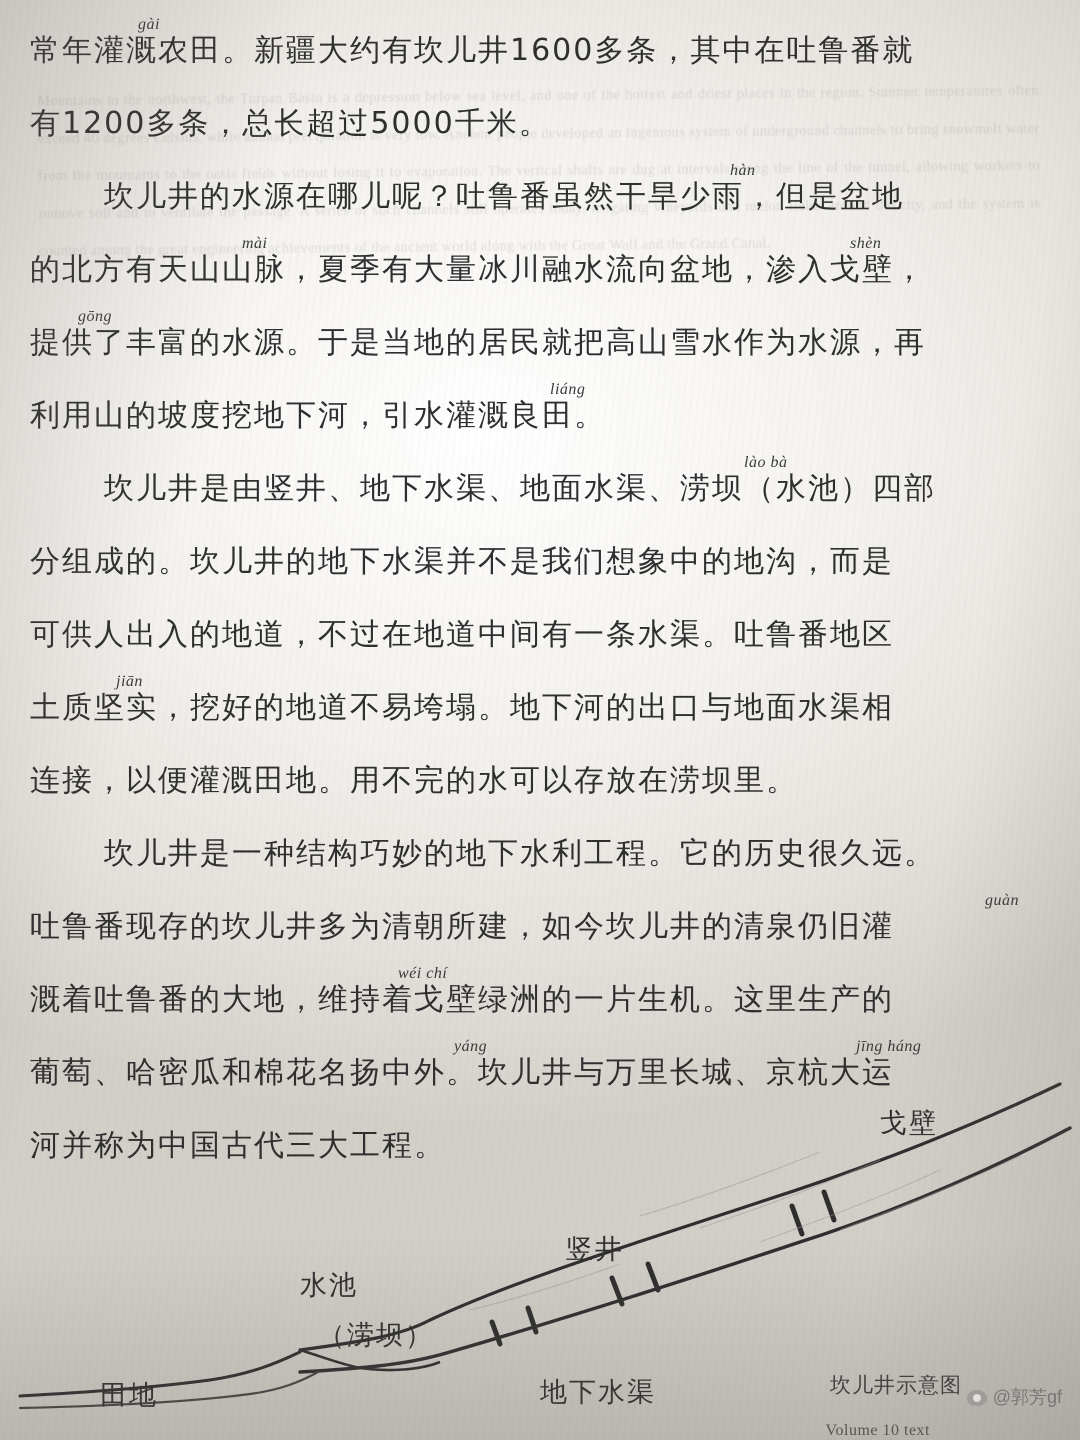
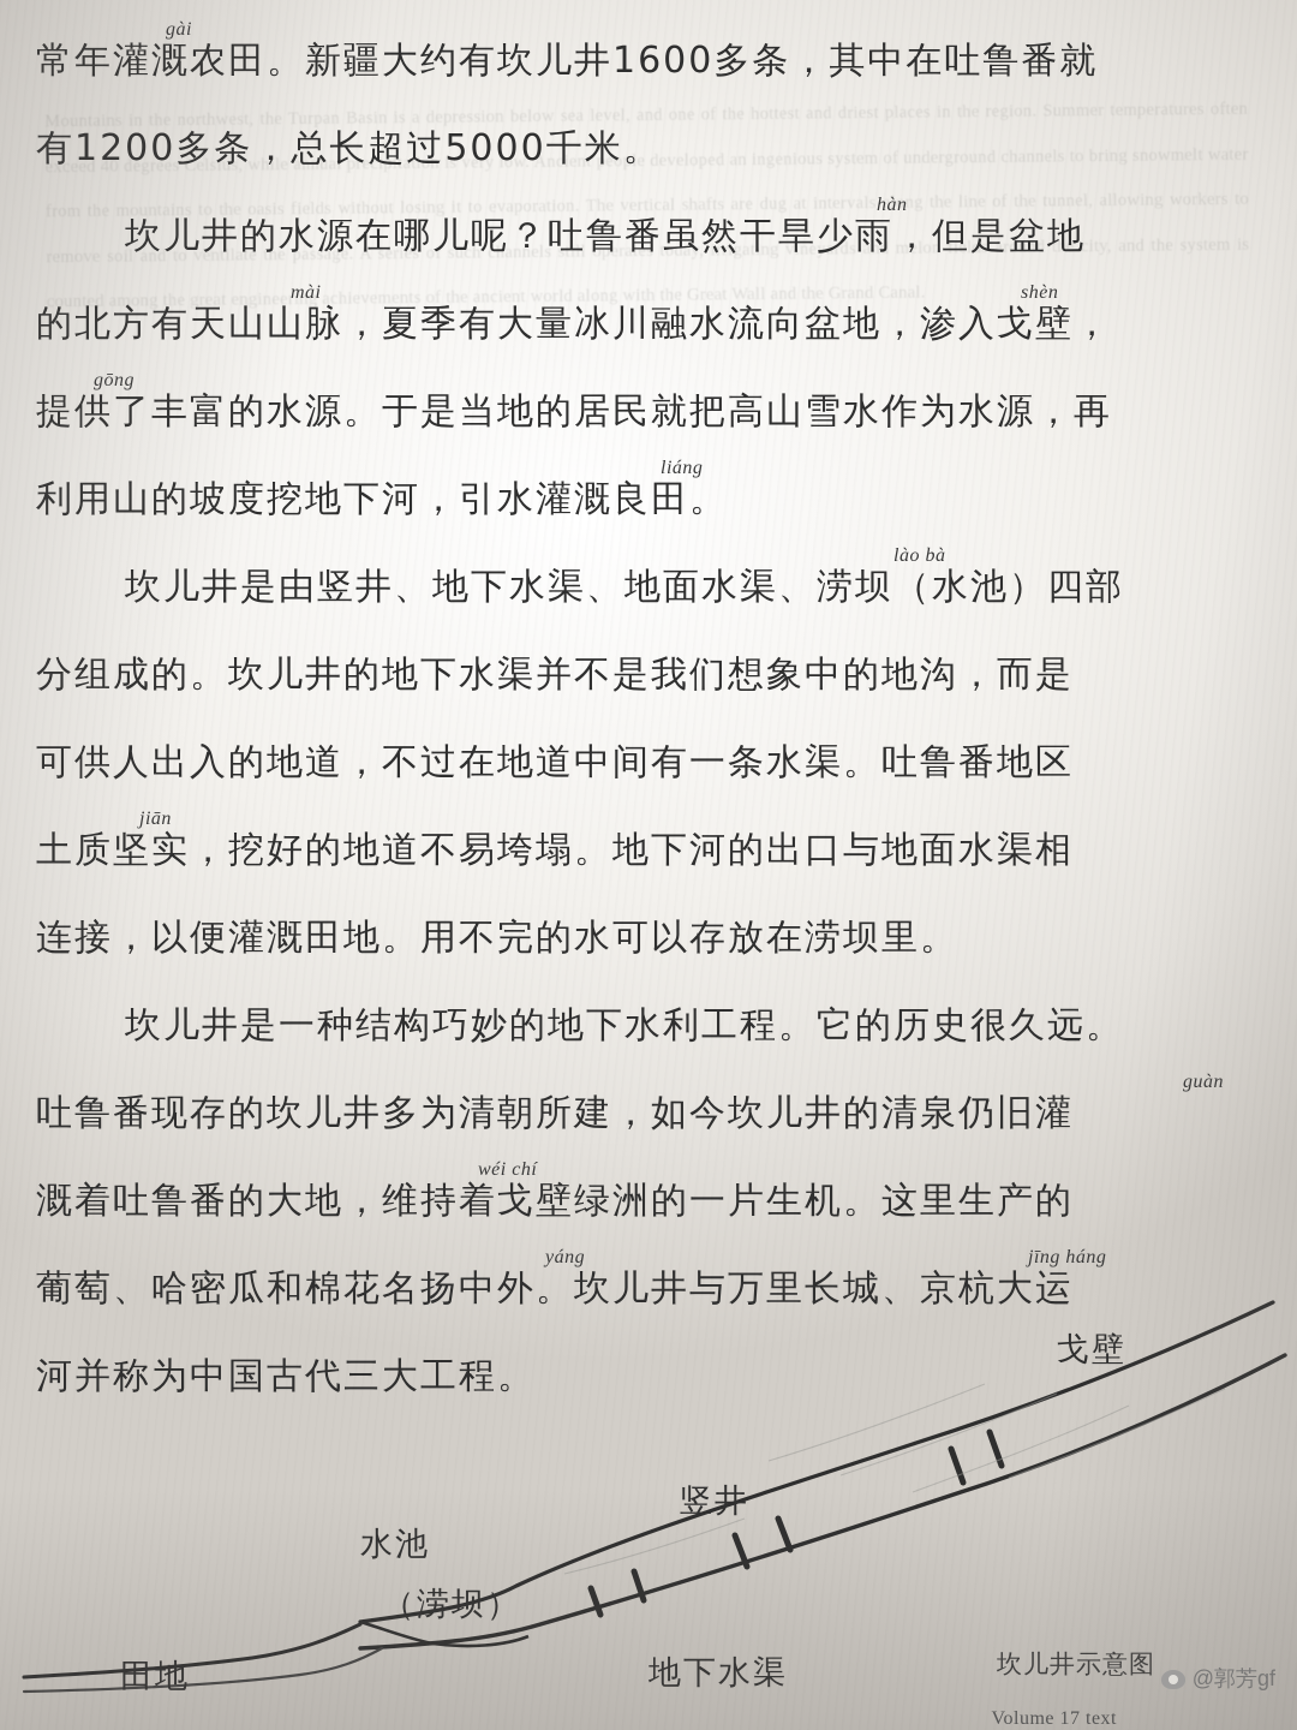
  @郭芳gf
- Volume 10 text
+ Volume 17 text
